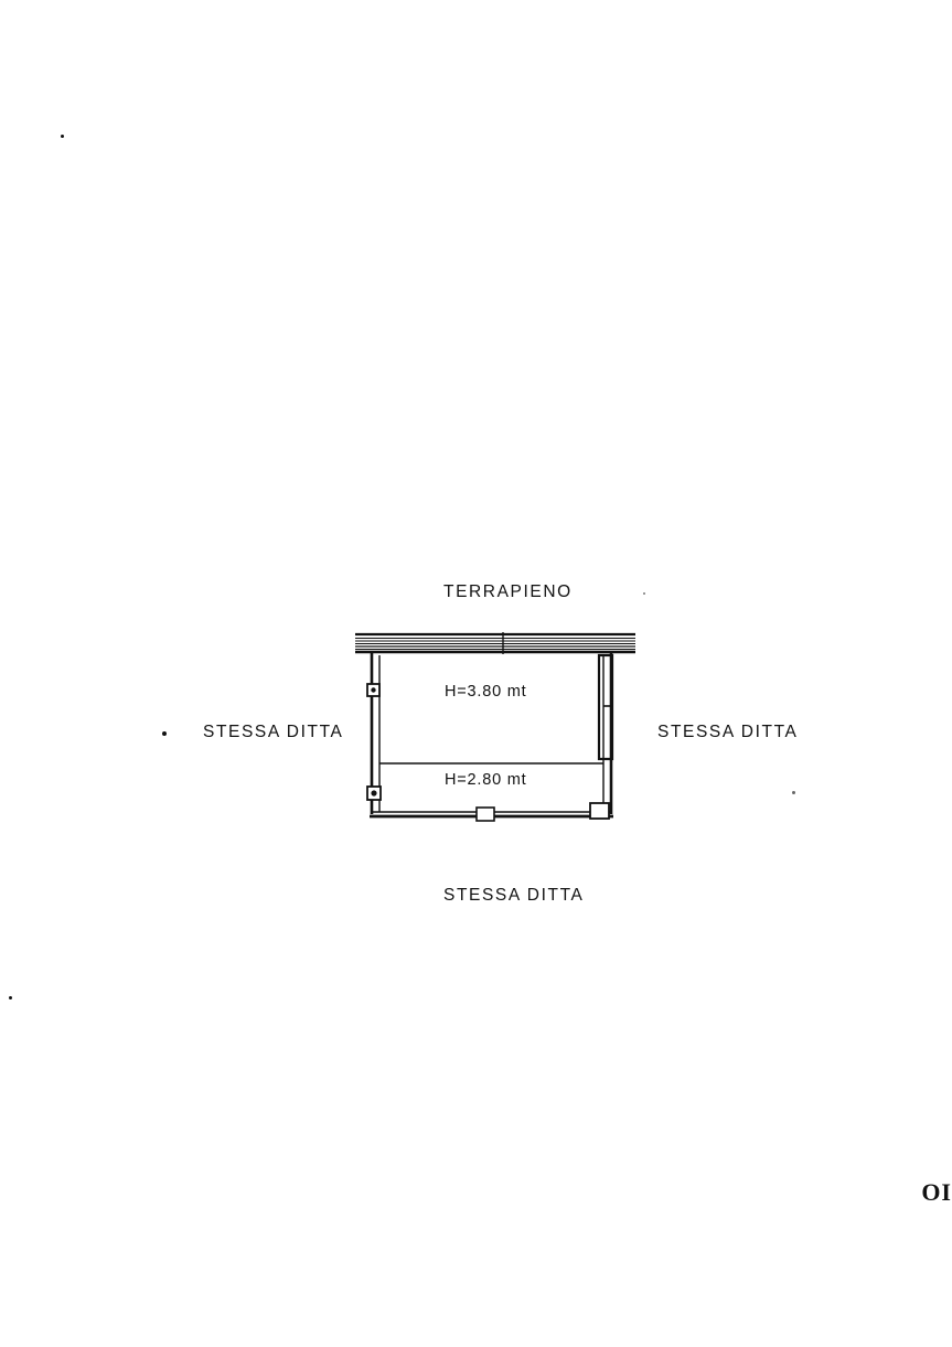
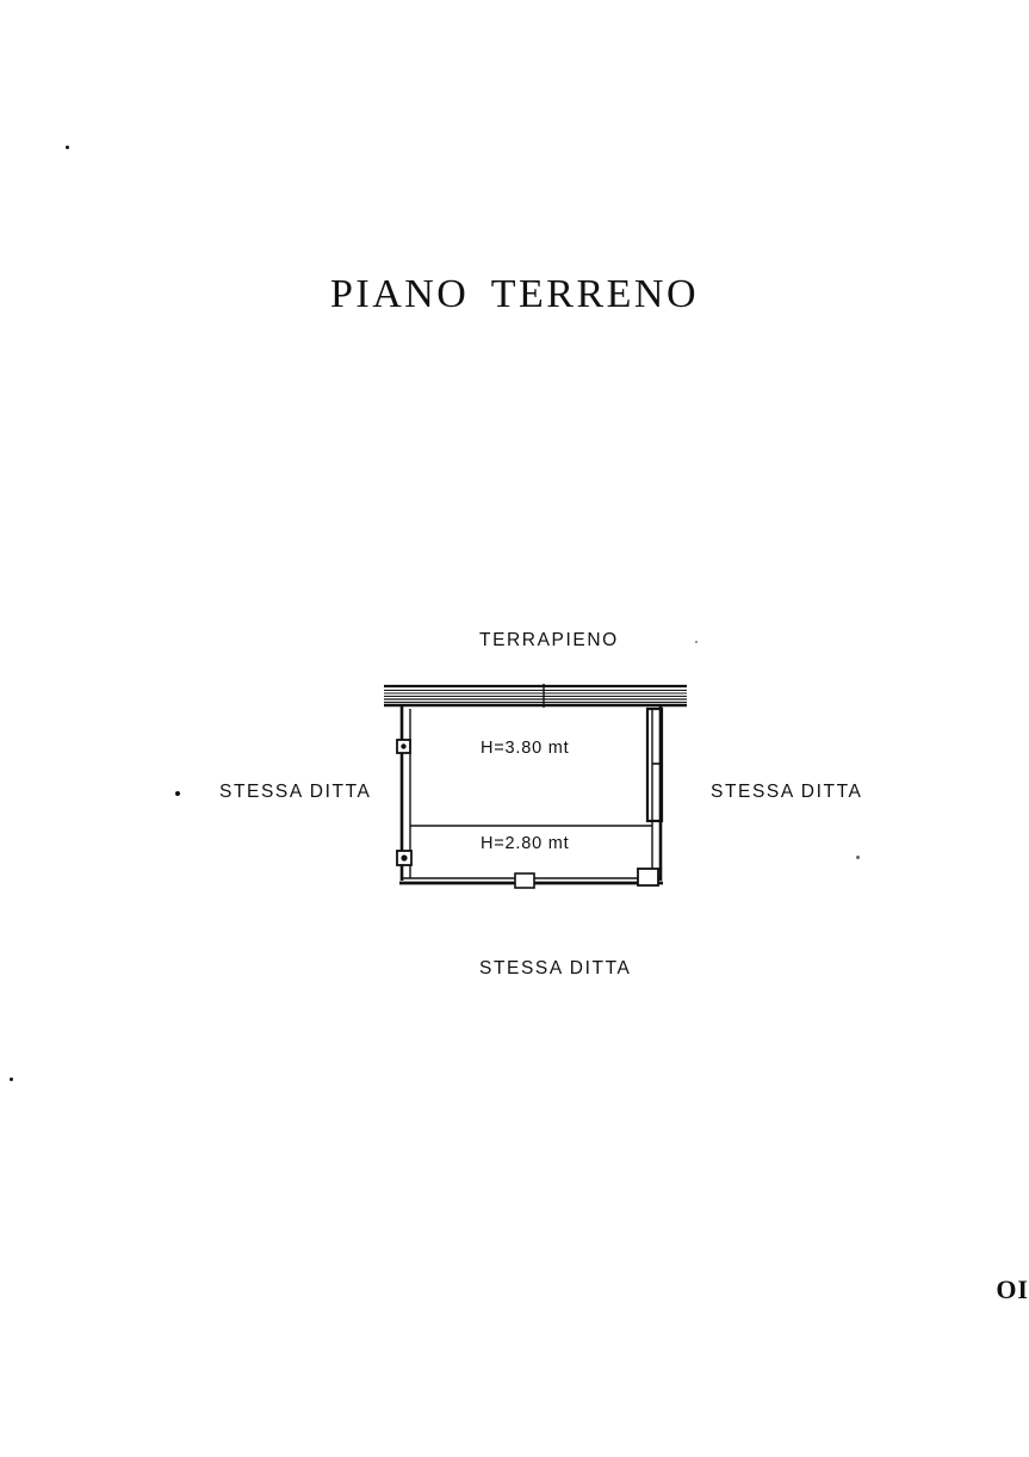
+ PIANO TERRENO
  TERRAPIENO
  STESSA DITTA
  STESSA DITTA
  STESSA DITTA
  H=3.80 mt
  H=2.80 mt
  OI
